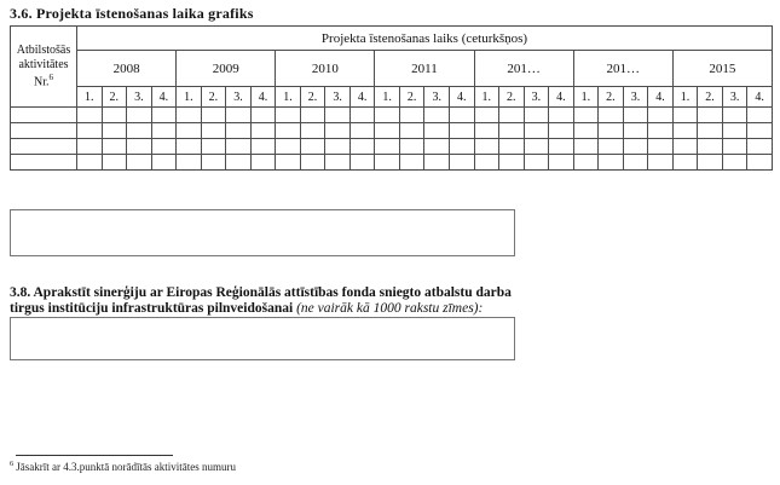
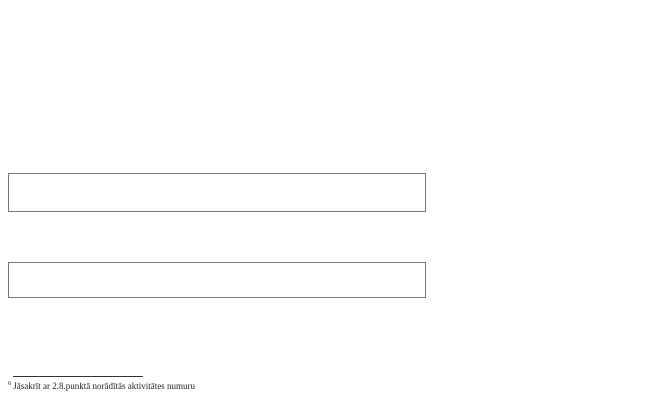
- 3.6. Projekta īstenošanas laika grafiks
- Atbilstošās aktivitātes Nr.6	Projekta īstenošanas laiks (ceturkšņos)
- 2008	2009	2010	2011	201…	201…	2015
- 1.	2.	3.	4.	1.	2.	3.	4.	1.	2.	3.	4.	1.	2.	3.	4.	1.	2.	3.	4.	1.	2.	3.	4.	1.	2.	3.	4.
- 3.8. Aprakstīt sinerģiju ar Eiropas Reģionālās attīstības fonda sniegto atbalstu darba
- tirgus institūciju infrastruktūras pilnveidošanai (ne vairāk kā 1000 rakstu zīmes):
- Jāsakrīt ar 4.3.punktā norādītās aktivitātes numuru
+ Jāsakrīt ar 2.8.punktā norādītās aktivitātes numuru
